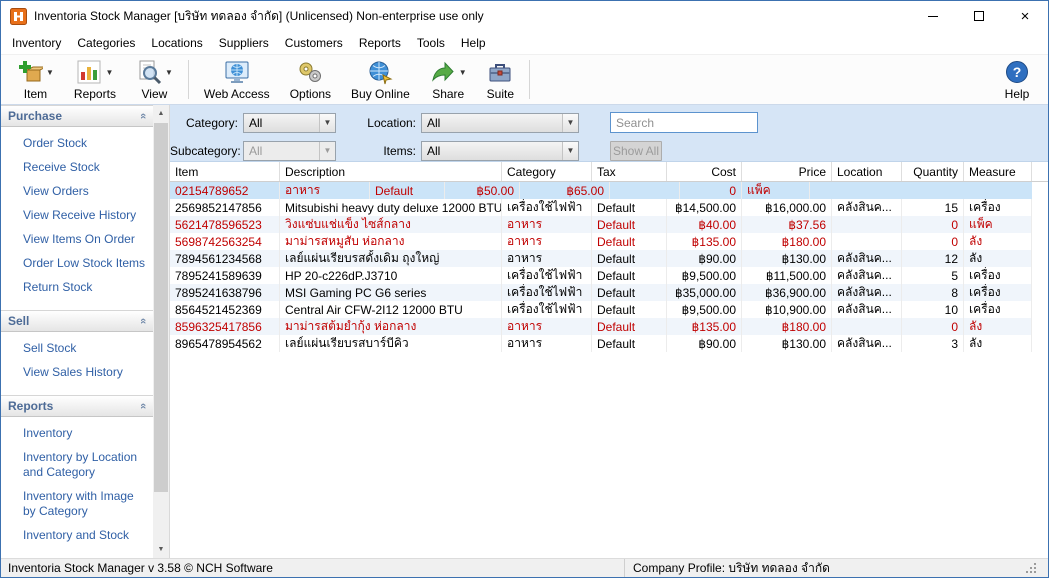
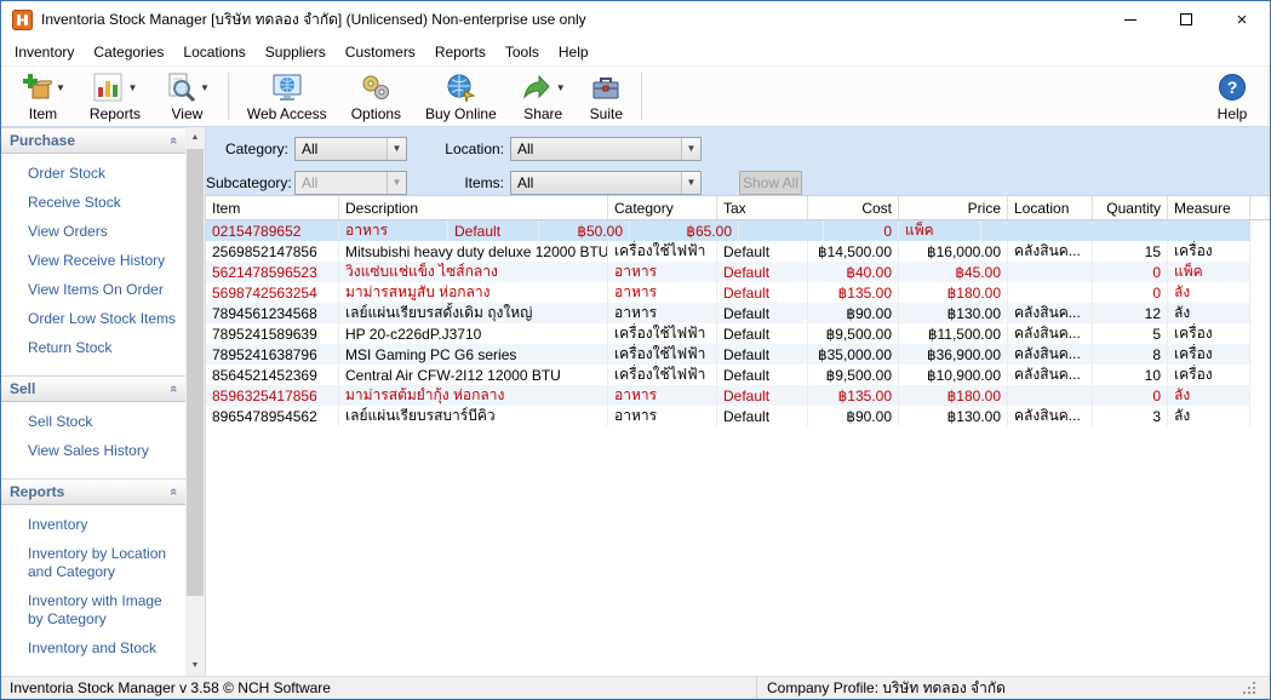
  Inventoria Stock Manager [บริษัท ทดลอง จำกัด] (Unlicensed) Non-enterprise use only
  ×
  Inventory
  Categories
  Locations
  Suppliers
  Customers
  Reports
  Tools
  Help
  ▼
  Item
  ▼
  Reports
  ▼
  View
  Web Access
  Options
  Buy Online
  ▼
  Share
  Suite
  ?
  Help
  Purchase
  Order Stock
  Receive Stock
  View Orders
  View Receive History
  View Items On Order
  Order Low Stock Items
  Return Stock
  Sell
  Sell Stock
  View Sales History
  Reports
  Inventory
  Inventory by Location and Category
  Inventory with Image by Category
  Inventory and Stock
  Category:
  All
  ▼
  Location:
  All
  ▼
- Search
  Subcategory:
  All
  ▼
  Items:
  All
  ▼
  Show All
  Item
  Description
  Category
  Tax
  Cost
  Price
  Location
  Quantity
  Measure
  02154789652
  อาหาร
  Default
  ฿50.00
  ฿65.00
  0
  แพ็ค
  2569852147856
  Mitsubishi heavy duty deluxe 12000 BTU
  เครื่องใช้ไฟฟ้า
  Default
  ฿14,500.00
  ฿16,000.00
  คลังสินค...
  15
  เครื่อง
  5621478596523
  วิงแซ่บแช่แข็ง ไซส์กลาง
  อาหาร
  Default
  ฿40.00
- ฿37.56
+ ฿45.00
  0
  แพ็ค
  5698742563254
  มาม่ารสหมูสับ ห่อกลาง
  อาหาร
  Default
  ฿135.00
  ฿180.00
  0
  ลัง
  7894561234568
  เลย์แผ่นเรียบรสดั้งเดิม ถุงใหญ่
  อาหาร
  Default
  ฿90.00
  ฿130.00
  คลังสินค...
  12
  ลัง
  7895241589639
  HP 20-c226dP.J3710
  เครื่องใช้ไฟฟ้า
  Default
  ฿9,500.00
  ฿11,500.00
  คลังสินค...
  5
  เครื่อง
  7895241638796
  MSI Gaming PC G6 series
  เครื่องใช้ไฟฟ้า
  Default
  ฿35,000.00
  ฿36,900.00
  คลังสินค...
  8
  เครื่อง
  8564521452369
  Central Air CFW-2I12 12000 BTU
  เครื่องใช้ไฟฟ้า
  Default
  ฿9,500.00
  ฿10,900.00
  คลังสินค...
  10
  เครื่อง
  8596325417856
  มาม่ารสต้มยำกุ้ง ห่อกลาง
  อาหาร
  Default
  ฿135.00
  ฿180.00
  0
  ลัง
  8965478954562
  เลย์แผ่นเรียบรสบาร์บีคิว
  อาหาร
  Default
  ฿90.00
  ฿130.00
  คลังสินค...
  3
  ลัง
  Inventoria Stock Manager v 3.58 © NCH Software
  Company Profile: บริษัท ทดลอง จำกัด
